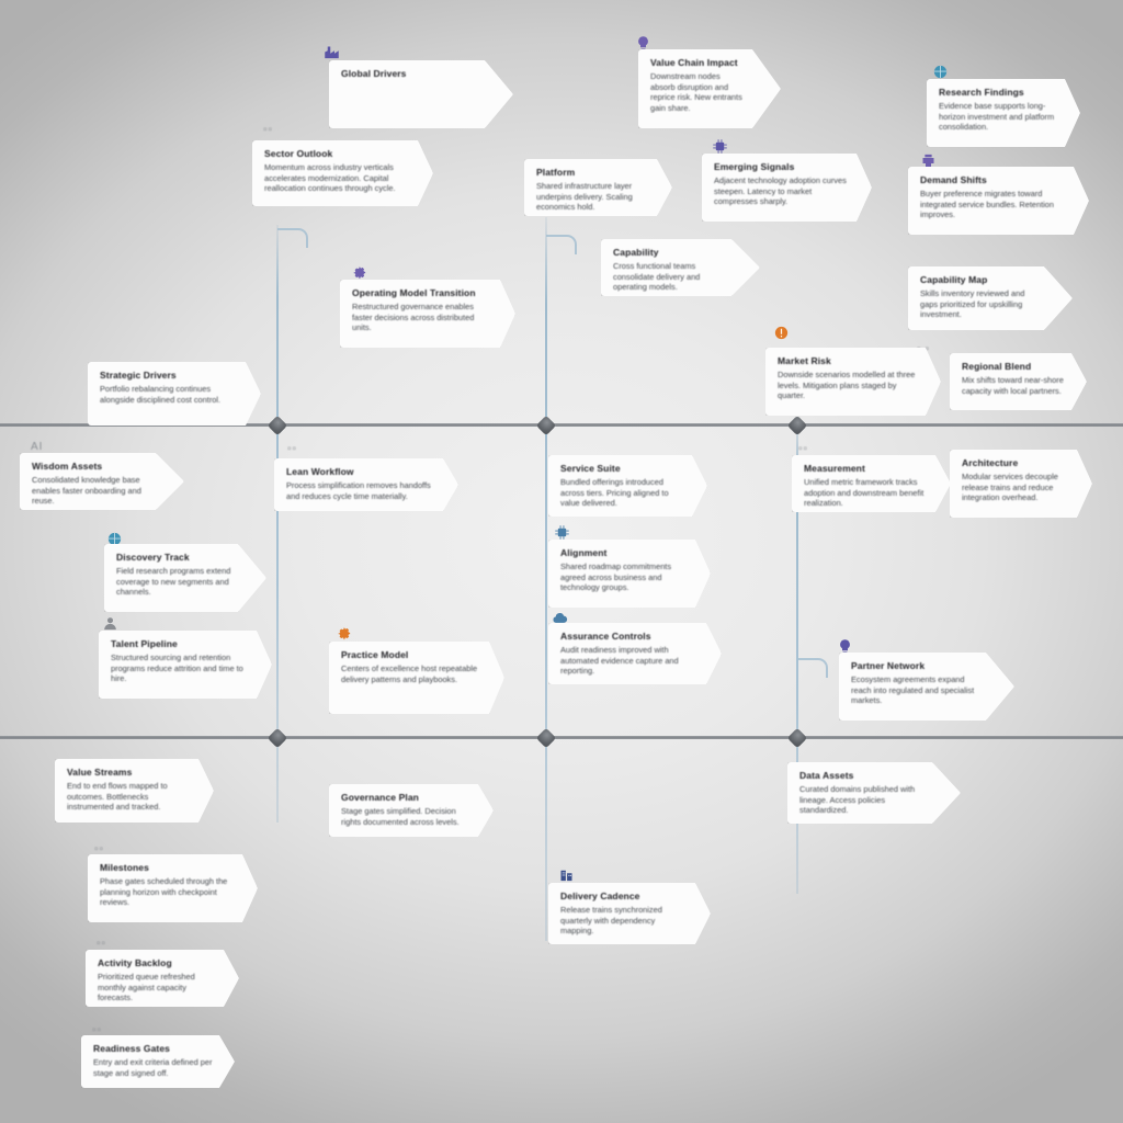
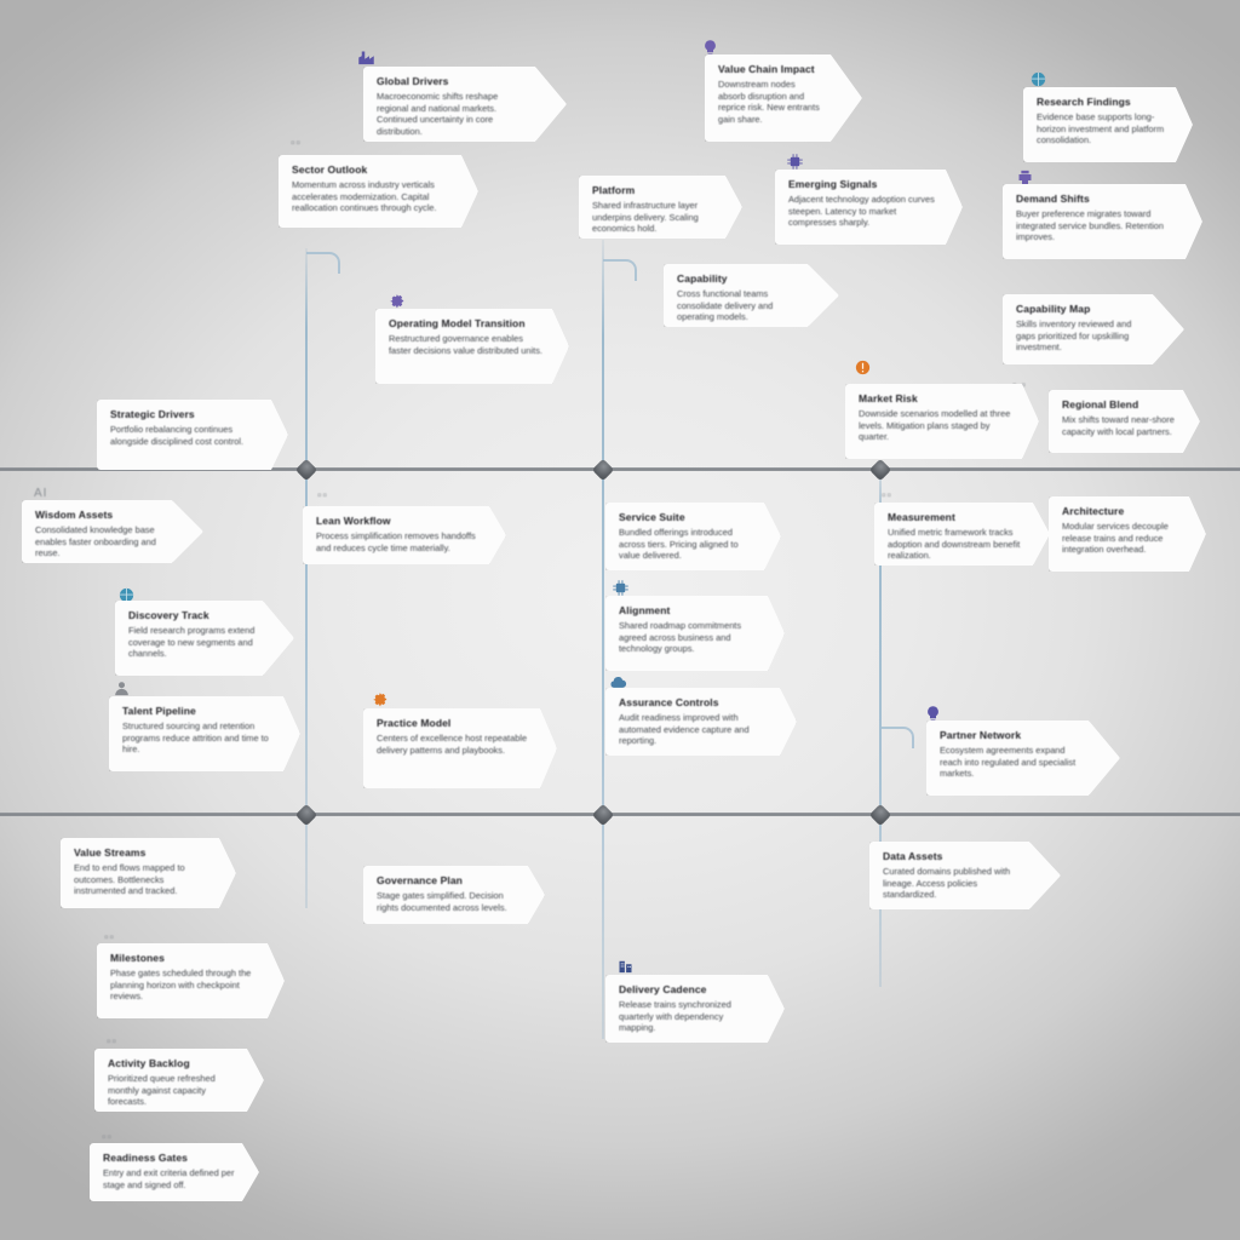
  ΑΙ
  ▫▫
  ▫▫
  ▫▫
  ▫▫
  ▫▫
  Global Drivers
+ Macroeconomic shifts reshape regional and national markets. Continued uncertainty in core distribution.
  Sector Outlook
  Momentum across industry verticals accelerates modernization. Capital reallocation continues through cycle.
  Value Chain Impact
  Downstream nodes absorb disruption and reprice risk. New entrants gain share.
  Research Findings
  Evidence base supports long-horizon investment and platform consolidation.
  Emerging Signals
  Adjacent technology adoption curves steepen. Latency to market compresses sharply.
  Demand Shifts
  Buyer preference migrates toward integrated service bundles. Retention improves.
  Platform
  Shared infrastructure layer underpins delivery. Scaling economics hold.
  Capability
  Cross functional teams consolidate delivery and operating models.
  Operating Model Transition
- Restructured governance enables faster decisions across distributed units.
+ Restructured governance enables faster decisions value distributed units.
  Capability Map
  Skills inventory reviewed and gaps prioritized for upskilling investment.
  Market Risk
  Downside scenarios modelled at three levels. Mitigation plans staged by quarter.
  Regional Blend
  Mix shifts toward near-shore capacity with local partners.
  Strategic Drivers
  Portfolio rebalancing continues alongside disciplined cost control.
  Wisdom Assets
  Consolidated knowledge base enables faster onboarding and reuse.
  Lean Workflow
  Process simplification removes handoffs and reduces cycle time materially.
  Service Suite
  Bundled offerings introduced across tiers. Pricing aligned to value delivered.
  Measurement
  Unified metric framework tracks adoption and downstream benefit realization.
  Architecture
  Modular services decouple release trains and reduce integration overhead.
  Discovery Track
  Field research programs extend coverage to new segments and channels.
  Alignment
  Shared roadmap commitments agreed across business and technology groups.
  Talent Pipeline
  Structured sourcing and retention programs reduce attrition and time to hire.
  Practice Model
  Centers of excellence host repeatable delivery patterns and playbooks.
  Assurance Controls
  Audit readiness improved with automated evidence capture and reporting.
  Partner Network
  Ecosystem agreements expand reach into regulated and specialist markets.
  Value Streams
  End to end flows mapped to outcomes. Bottlenecks instrumented and tracked.
  Governance Plan
  Stage gates simplified. Decision rights documented across levels.
  Data Assets
  Curated domains published with lineage. Access policies standardized.
  Milestones
  Phase gates scheduled through the planning horizon with checkpoint reviews.
  Delivery Cadence
  Release trains synchronized quarterly with dependency mapping.
  Activity Backlog
  Prioritized queue refreshed monthly against capacity forecasts.
  Readiness Gates
  Entry and exit criteria defined per stage and signed off.
